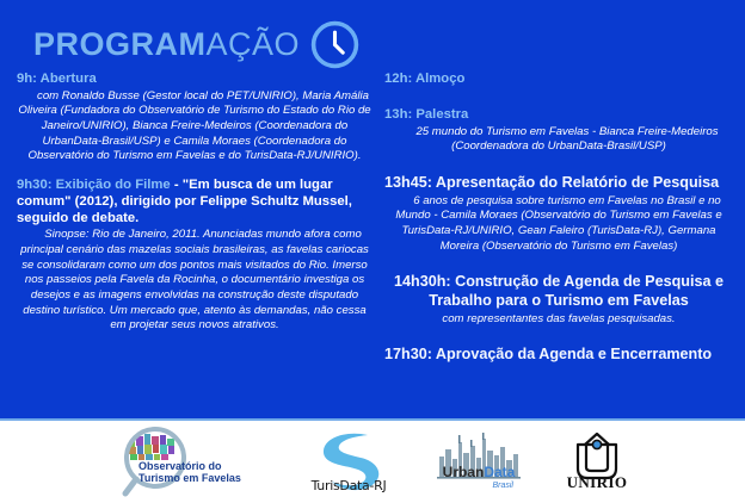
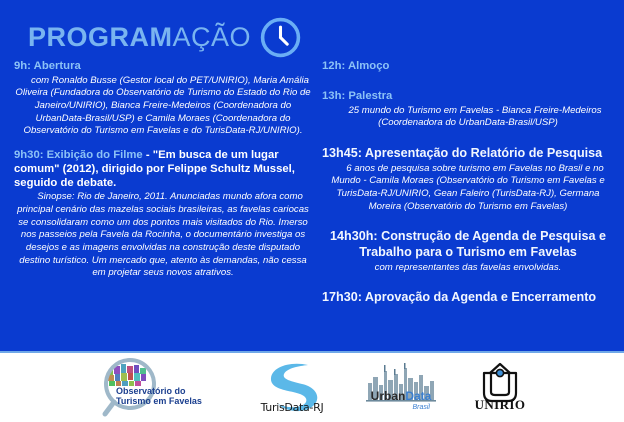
  PROGRAMAÇÃO
  9h: Abertura
  com Ronaldo Busse (Gestor local do PET/UNIRIO), Maria Amália Oliveira (Fundadora do Observatório de Turismo do Estado do Rio de Janeiro/UNIRIO), Bianca Freire-Medeiros (Coordenadora do UrbanData-Brasil/USP) e Camila Moraes (Coordenadora do Observatório do Turismo em Favelas e do TurisData-RJ/UNIRIO).
  9h30: Exibição do Filme - "Em busca de um lugar comum" (2012), dirigido por Felippe Schultz Mussel, seguido de debate.
  Sinopse: Rio de Janeiro, 2011. Anunciadas mundo afora como principal cenário das mazelas sociais brasileiras, as favelas cariocas se consolidaram como um dos pontos mais visitados do Rio. Imerso nos passeios pela Favela da Rocinha, o documentário investiga os desejos e as imagens envolvidas na construção deste disputado destino turístico. Um mercado que, atento às demandas, não cessa em projetar seus novos atrativos.
  12h: Almoço
  13h: Palestra
  25 mundo do Turismo em Favelas - Bianca Freire-Medeiros (Coordenadora do UrbanData-Brasil/USP)
  13h45: Apresentação do Relatório de Pesquisa
  6 anos de pesquisa sobre turismo em Favelas no Brasil e no Mundo - Camila Moraes (Observatório do Turismo em Favelas e TurisData-RJ/UNIRIO, Gean Faleiro (TurisData-RJ), Germana Moreira (Observatório do Turismo em Favelas)
  14h30h: Construção de Agenda de Pesquisa e Trabalho para o Turismo em Favelas
- com representantes das favelas pesquisadas.
+ com representantes das favelas envolvidas.
  17h30: Aprovação da Agenda e Encerramento
  Observatório do
  Turismo em Favelas
  TurisData-RJ
  UrbanData
  UNIRIO
